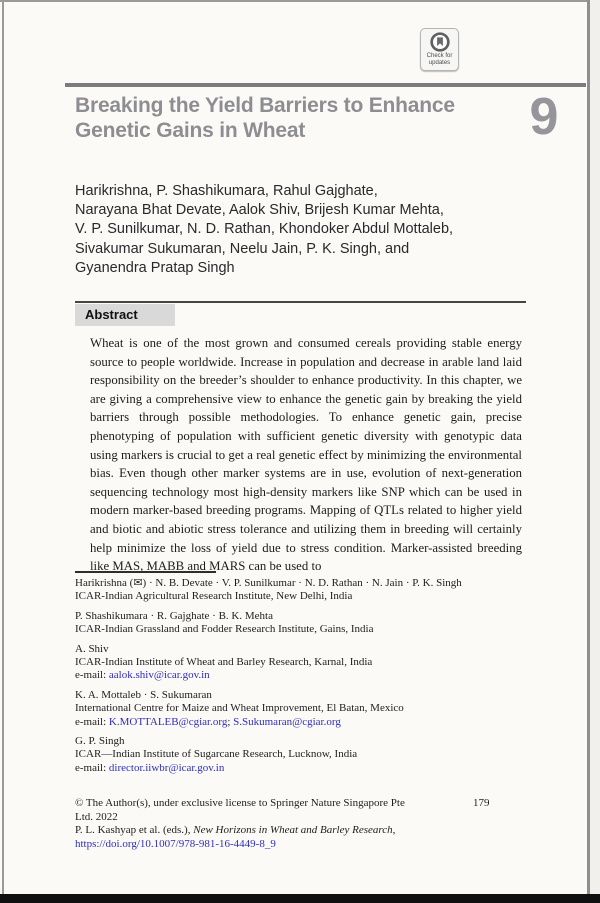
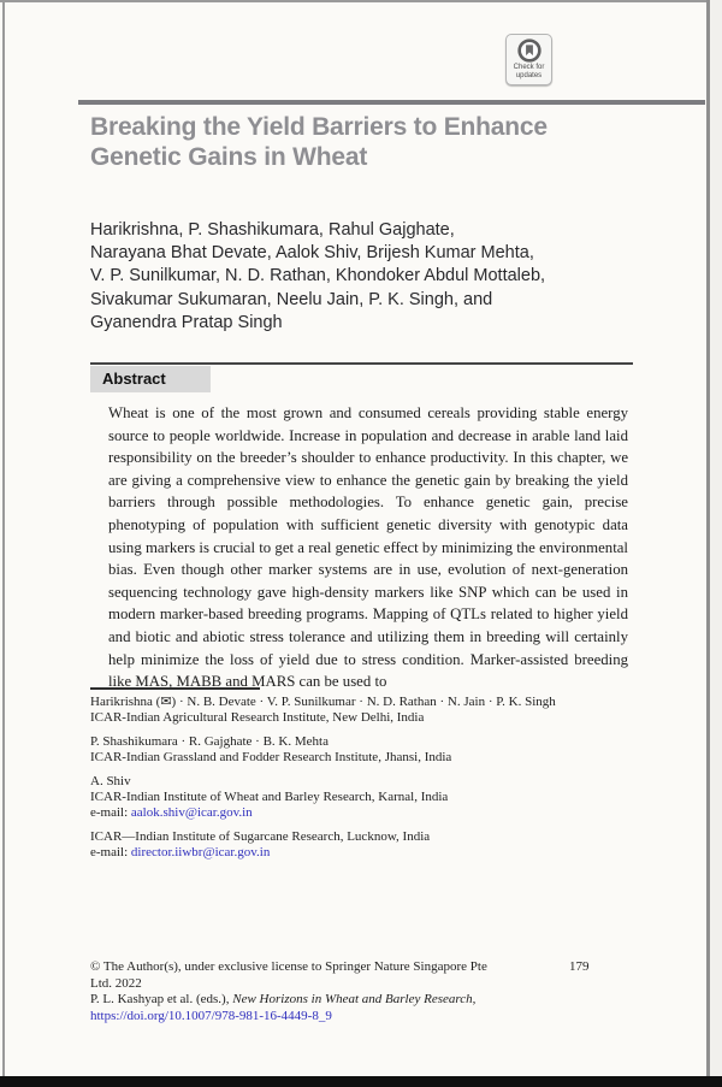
  Breaking the Yield Barriers to Enhance
  Genetic Gains in Wheat
- 9
  Harikrishna, P. Shashikumara, Rahul Gajghate,
  Narayana Bhat Devate, Aalok Shiv, Brijesh Kumar Mehta,
  V. P. Sunilkumar, N. D. Rathan, Khondoker Abdul Mottaleb,
  Sivakumar Sukumaran, Neelu Jain, P. K. Singh, and
  Gyanendra Pratap Singh
  Abstract
- Wheat is one of the most grown and consumed cereals providing stable energy source to people worldwide. Increase in population and decrease in arable land laid responsibility on the breeder’s shoulder to enhance productivity. In this chapter, we are giving a comprehensive view to enhance the genetic gain by breaking the yield barriers through possible methodologies. To enhance genetic gain, precise phenotyping of population with sufficient genetic diversity with genotypic data using markers is crucial to get a real genetic effect by minimizing the environmental bias. Even though other marker systems are in use, evolution of next-generation sequencing technology most high-density markers like SNP which can be used in modern marker-based breeding programs. Mapping of QTLs related to higher yield and biotic and abiotic stress tolerance and utilizing them in breeding will certainly help minimize the loss of yield due to stress condition. Marker-assisted breeding like MAS, MABB and MARS can be used to
+ Wheat is one of the most grown and consumed cereals providing stable energy source to people worldwide. Increase in population and decrease in arable land laid responsibility on the breeder’s shoulder to enhance productivity. In this chapter, we are giving a comprehensive view to enhance the genetic gain by breaking the yield barriers through possible methodologies. To enhance genetic gain, precise phenotyping of population with sufficient genetic diversity with genotypic data using markers is crucial to get a real genetic effect by minimizing the environmental bias. Even though other marker systems are in use, evolution of next-generation sequencing technology gave high-density markers like SNP which can be used in modern marker-based breeding programs. Mapping of QTLs related to higher yield and biotic and abiotic stress tolerance and utilizing them in breeding will certainly help minimize the loss of yield due to stress condition. Marker-assisted breeding like MAS, MABB and MARS can be used to
  Harikrishna (✉) · N. B. Devate · V. P. Sunilkumar · N. D. Rathan · N. Jain · P. K. Singh
  ICAR-Indian Agricultural Research Institute, New Delhi, India
  P. Shashikumara · R. Gajghate · B. K. Mehta
- ICAR-Indian Grassland and Fodder Research Institute, Gains, India
+ ICAR-Indian Grassland and Fodder Research Institute, Jhansi, India
  A. Shiv
  ICAR-Indian Institute of Wheat and Barley Research, Karnal, India
  e-mail: aalok.shiv@icar.gov.in
- K. A. Mottaleb · S. Sukumaran
- International Centre for Maize and Wheat Improvement, El Batan, Mexico
- e-mail: K.MOTTALEB@cgiar.org; S.Sukumaran@cgiar.org
- G. P. Singh
  ICAR—Indian Institute of Sugarcane Research, Lucknow, India
  e-mail: director.iiwbr@icar.gov.in
  © The Author(s), under exclusive license to Springer Nature Singapore Pte
  179
  Ltd. 2022
  P. L. Kashyap et al. (eds.), New Horizons in Wheat and Barley Research,
  https://doi.org/10.1007/978-981-16-4449-8_9
